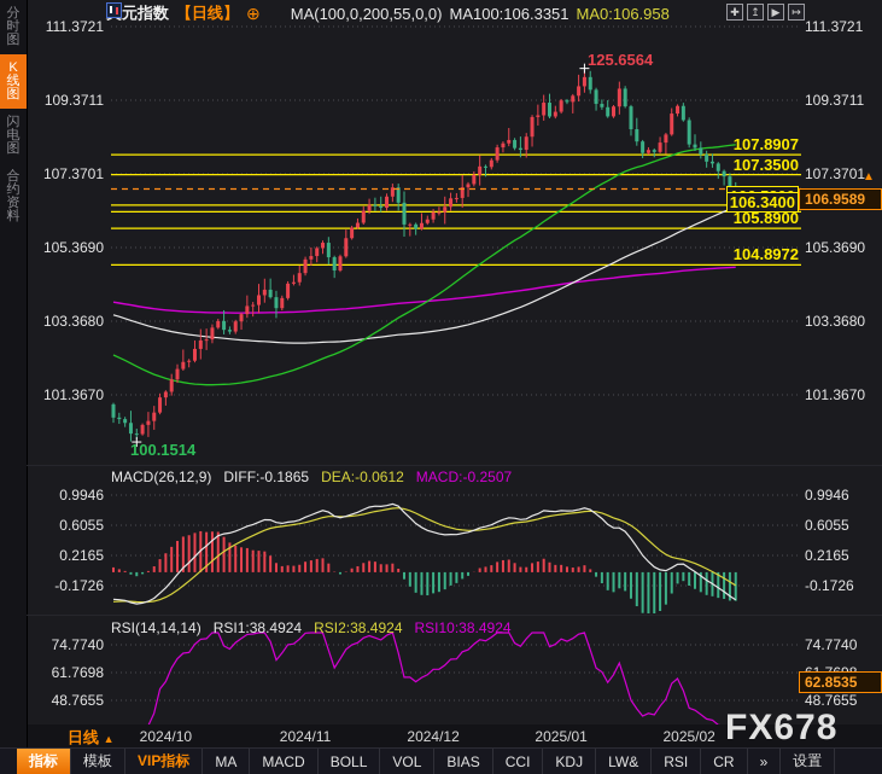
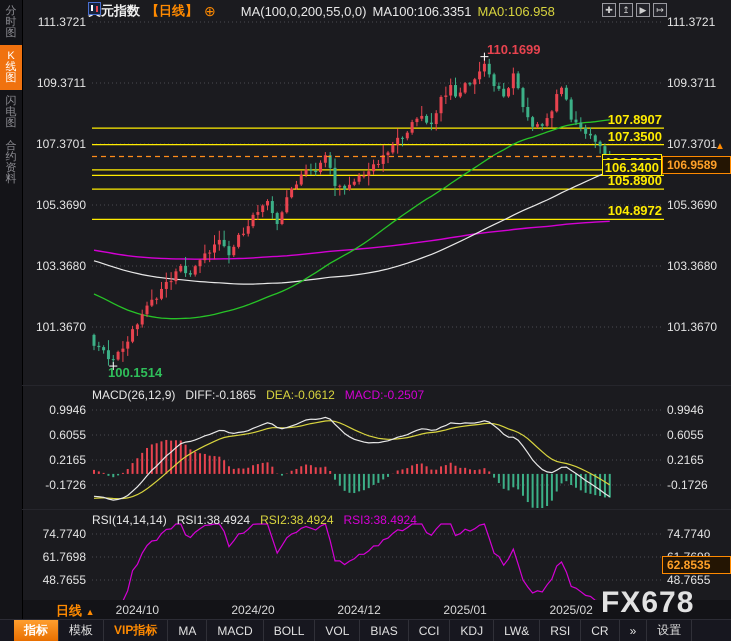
  分
  时
  图
  K
  线
  图
  闪
  电
  图
  合
  约
  资
  料
  元指数
  【日线】
  ⊕
  MA(100,0,200,55,0,0)
  MA100:106.3351
  MA0:106.958
  ✚
  ↥
  ▶
  ↦
  111.3721
  111.3721
  109.3711
  109.3711
  107.3701
  107.3701
  105.3690
  105.3690
  103.3680
  103.3680
  101.3670
  101.3670
  107.8907
  107.3500
  106.3400
  105.8900
  104.8972
  0.9946
  0.9946
  0.6055
  0.6055
  0.2165
  0.2165
  -0.1726
  -0.1726
  74.7740
  74.7740
  61.7698
  48.7655
  48.7655
  MACD(26,12,9)
  DIFF:-0.1865
  DEA:-0.0612
  MACD:-0.2507
  RSI(14,14,14)
  RSI1:38.4924
  RSI2:38.4924
- RSI10:38.4924
+ RSI3:38.4924
- 125.6564
+ 110.1699
  100.1514
  106.9589
  ▲
  62.8535
  日线 ▲
  2024/10
- 2024/11
+ 2024/20
  2024/12
  2025/01
  2025/02
  FX678
  指标
  模板
  VIP指标
  MA
  MACD
  BOLL
  VOL
  BIAS
  CCI
  KDJ
  LW&
  RSI
  CR
  »
  设置
